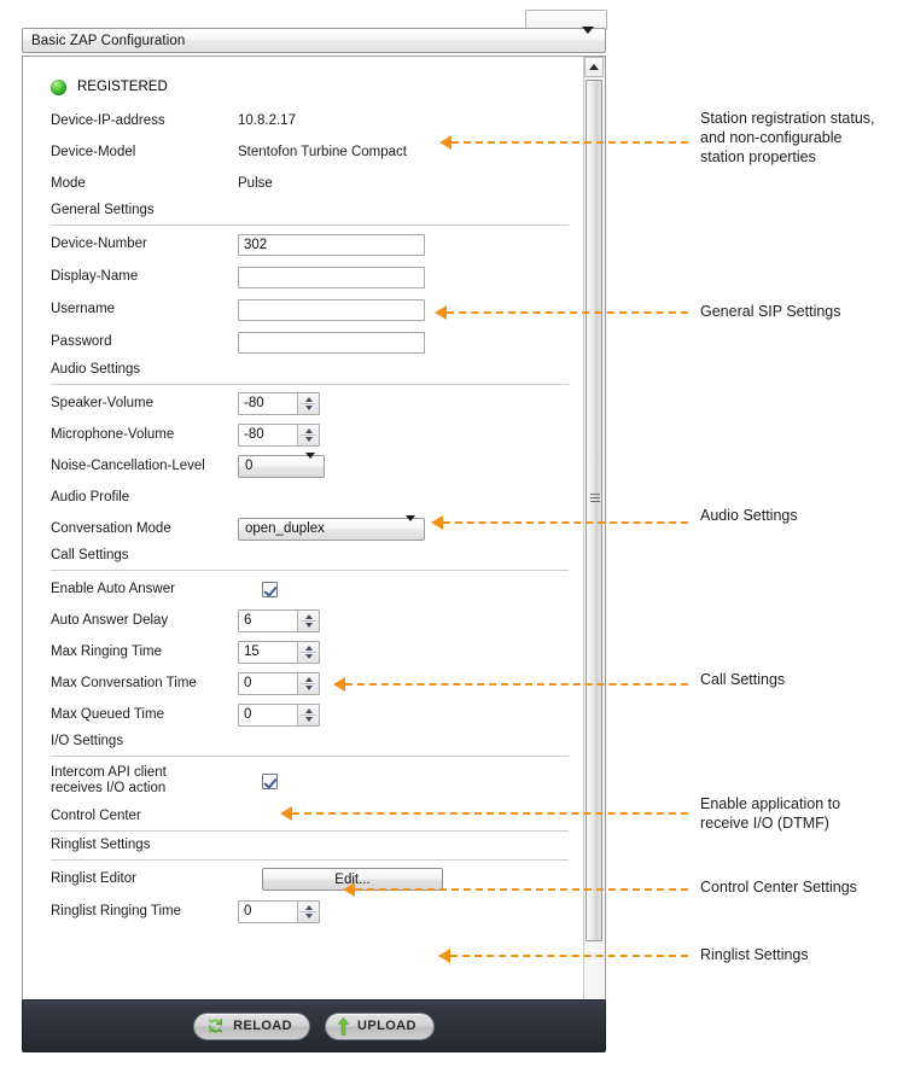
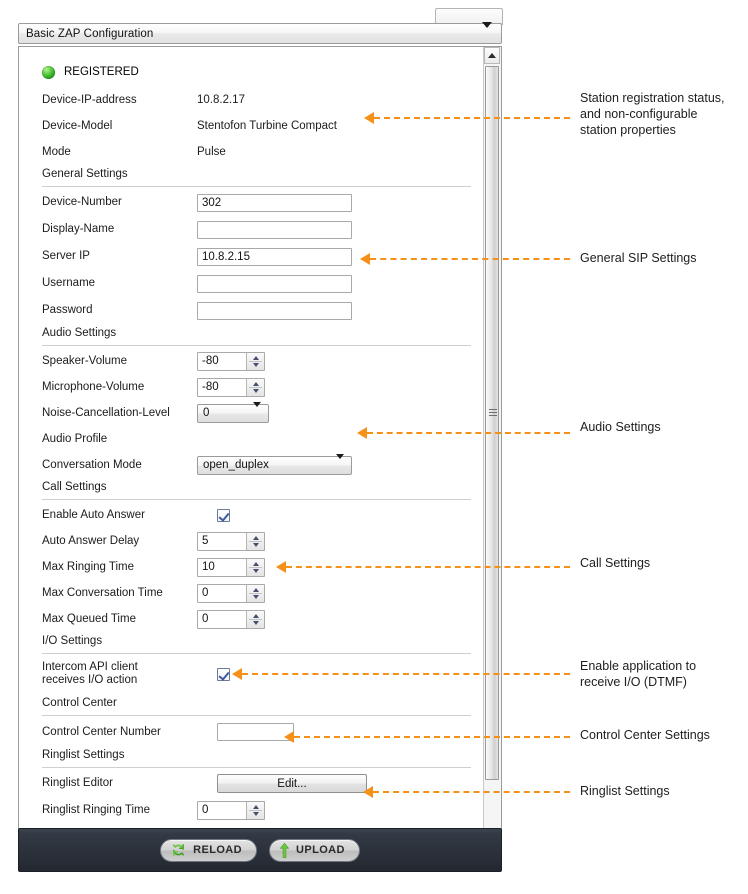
  Basic ZAP Configuration
  REGISTERED
  Device-IP-address
  10.8.2.17
  Device-Model
  Stentofon Turbine Compact
  Mode
  Pulse
  General Settings
  Device-Number
  302
  Display-Name
+ Server IP
+ 10.8.2.15
  Username
  Password
  Audio Settings
  Speaker-Volume
  -80
  Microphone-Volume
  -80
  Noise-Cancellation-Level
  0
  Audio Profile
  Conversation Mode
  open_duplex
  Call Settings
  Enable Auto Answer
  Auto Answer Delay
- 6
+ 5
  Max Ringing Time
- 15
+ 10
  Max Conversation Time
  0
  Max Queued Time
  0
  I/O Settings
  Intercom API client
  receives I/O action
  Control Center
+ Control Center Number
  Ringlist Settings
  Ringlist Editor
  Edit...
  Ringlist Ringing Time
  0
  RELOAD
  UPLOAD
  Station registration status,
  and non-configurable
  station properties
  General SIP Settings
  Audio Settings
  Call Settings
  Enable application to
  receive I/O (DTMF)
  Control Center Settings
  Ringlist Settings
